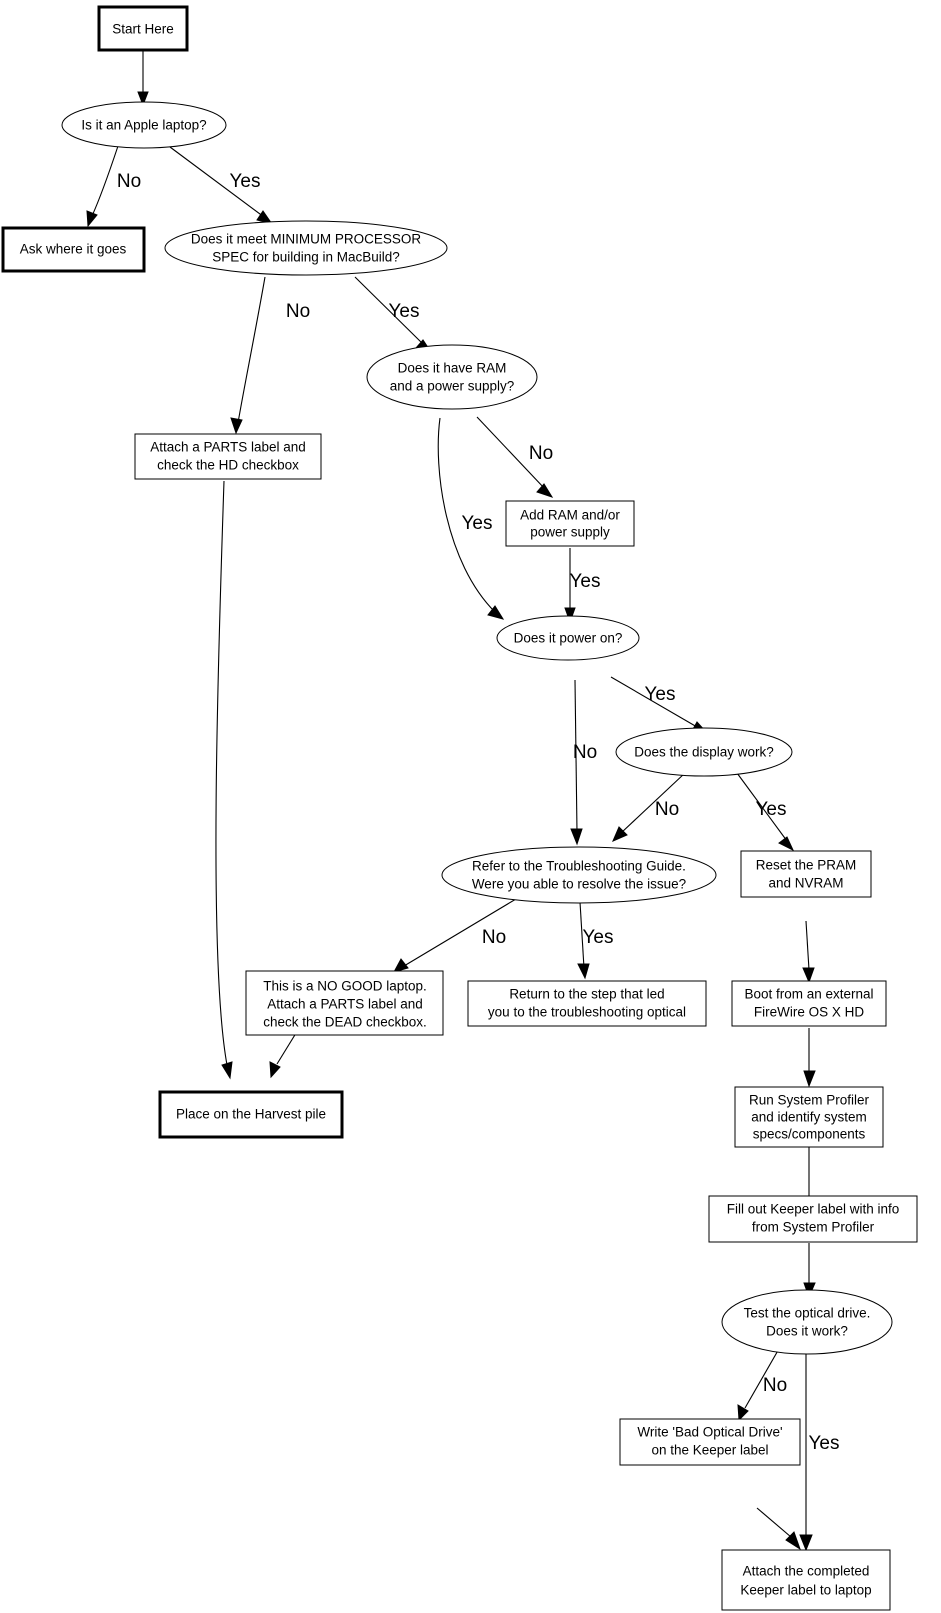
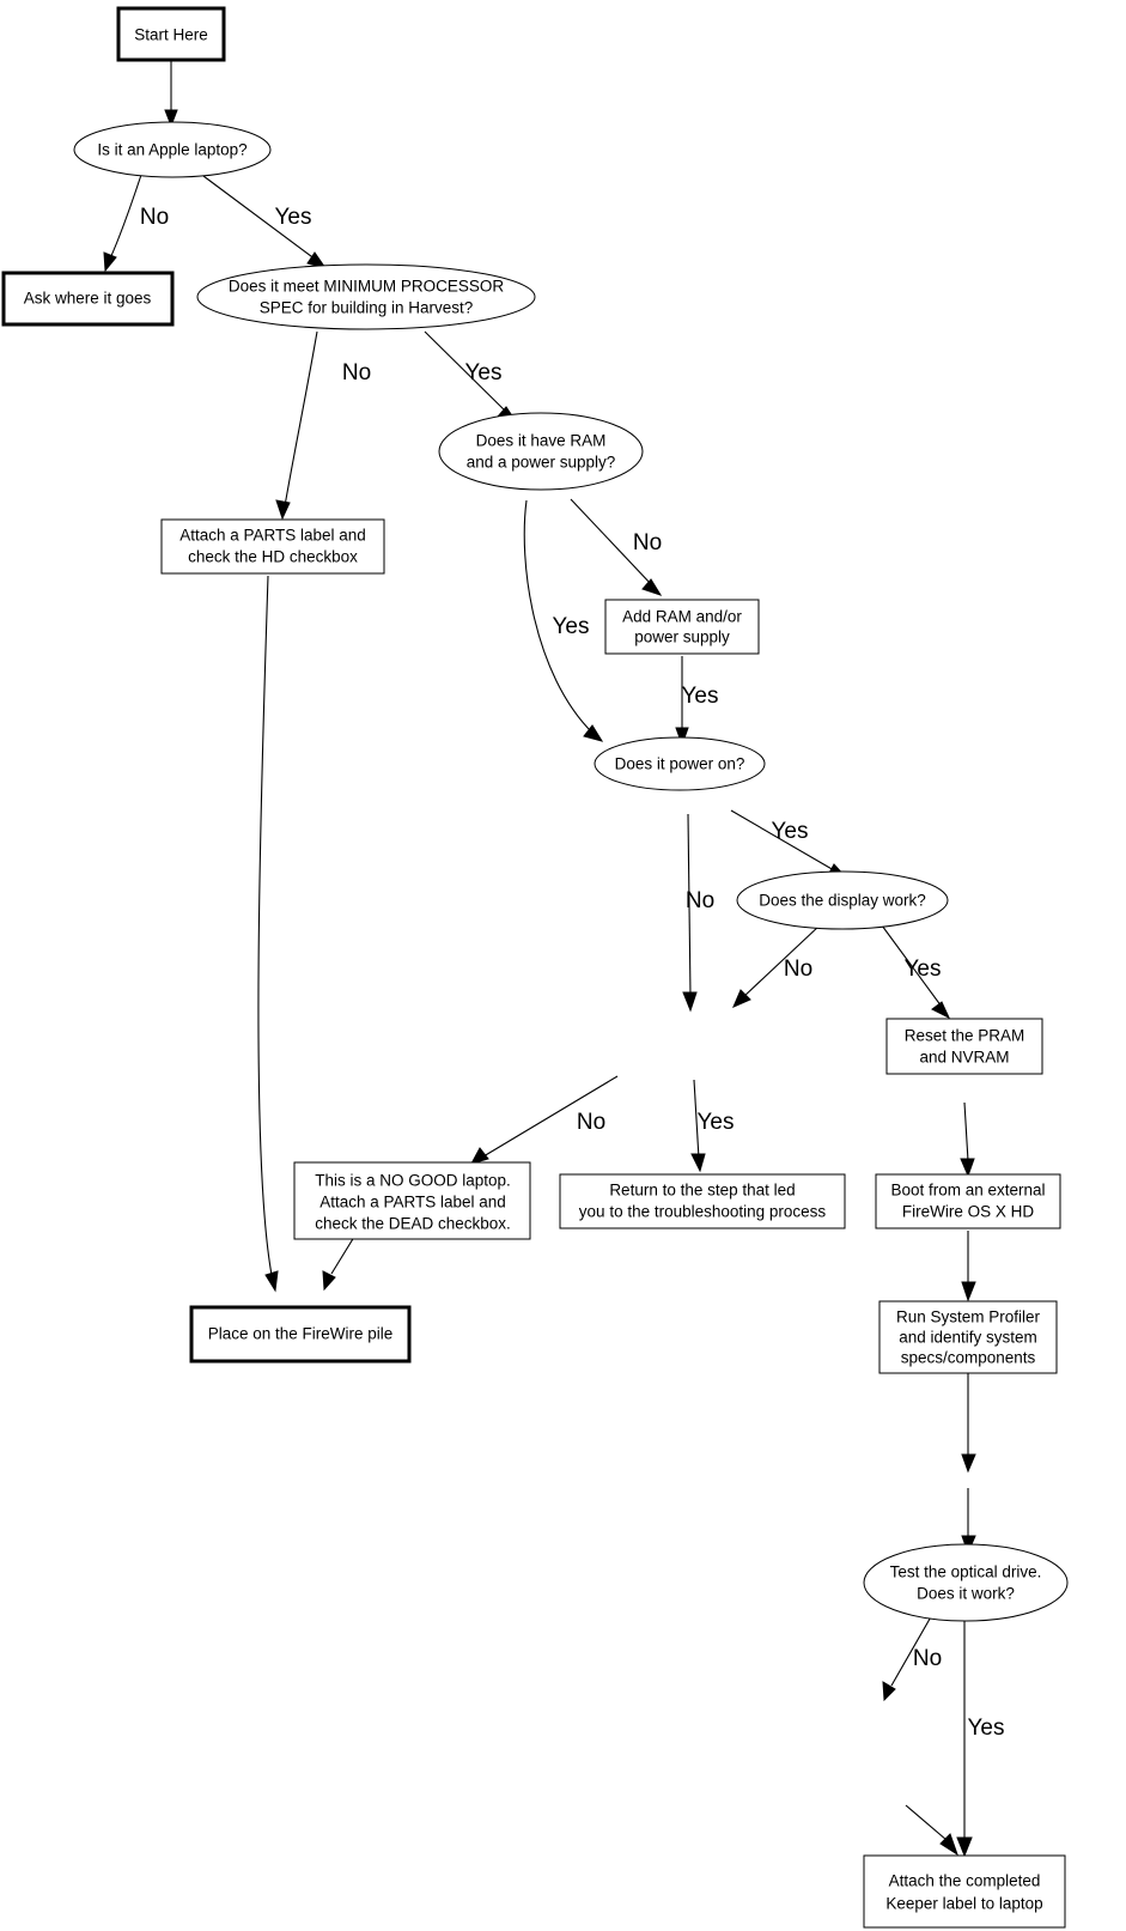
  No
  Yes
  No
  Yes
  No
  Yes
  Yes
  No
  Yes
  No
  Yes
  No
  Yes
  No
  Yes
  Start Here
  Is it an Apple laptop?
  Ask where it goes
  Does it meet MINIMUM PROCESSOR
- SPEC for building in MacBuild?
+ SPEC for building in Harvest?
  Attach a PARTS label and
  check the HD checkbox
  Does it have RAM
  and a power supply?
  Add RAM and/or
  power supply
  Does it power on?
  Does the display work?
- Refer to the Troubleshooting Guide.
- Were you able to resolve the issue?
  Reset the PRAM
  and NVRAM
  This is a NO GOOD laptop.
  Attach a PARTS label and
  check the DEAD checkbox.
  Return to the step that led
- you to the troubleshooting optical
+ you to the troubleshooting process
  Boot from an external
  FireWire OS X HD
- Place on the Harvest pile
+ Place on the FireWire pile
  Run System Profiler
  and identify system
  specs/components
- Fill out Keeper label with info
- from System Profiler
  Test the optical drive.
  Does it work?
- Write 'Bad Optical Drive'
- on the Keeper label
  Attach the completed
  Keeper label to laptop
